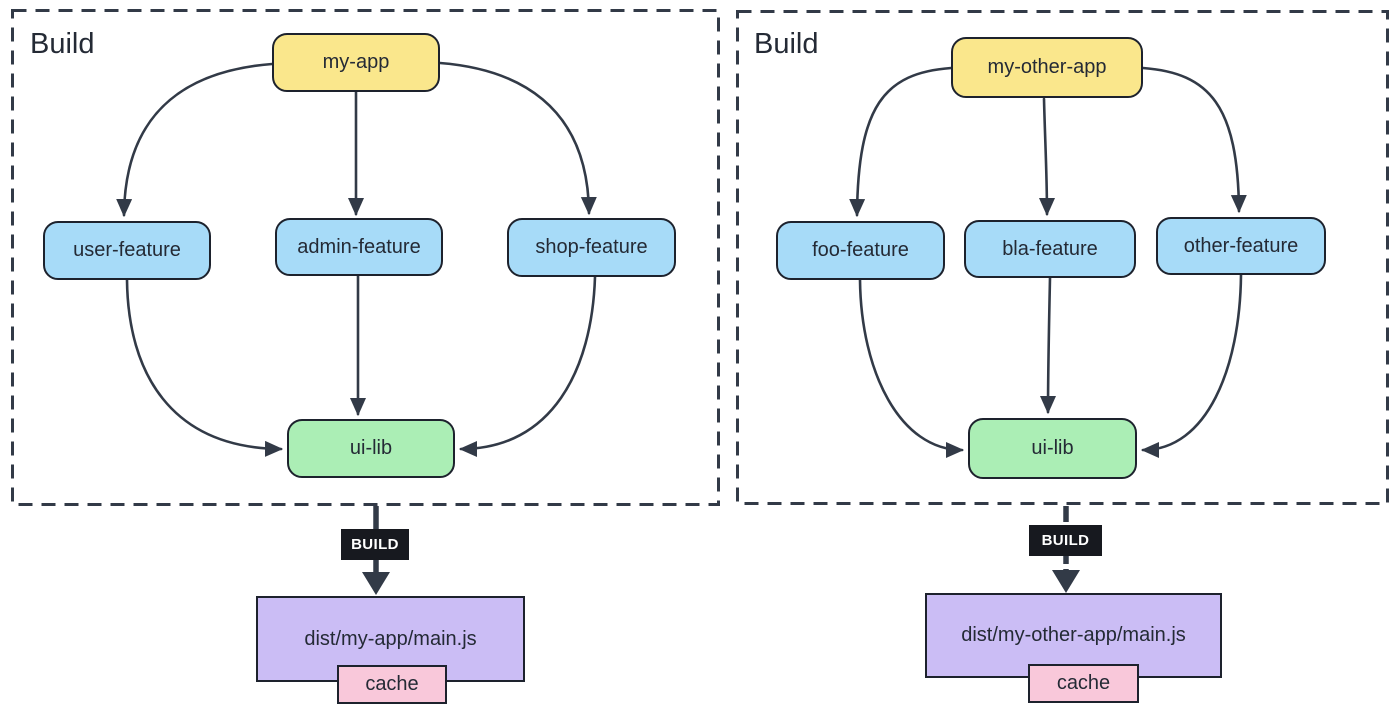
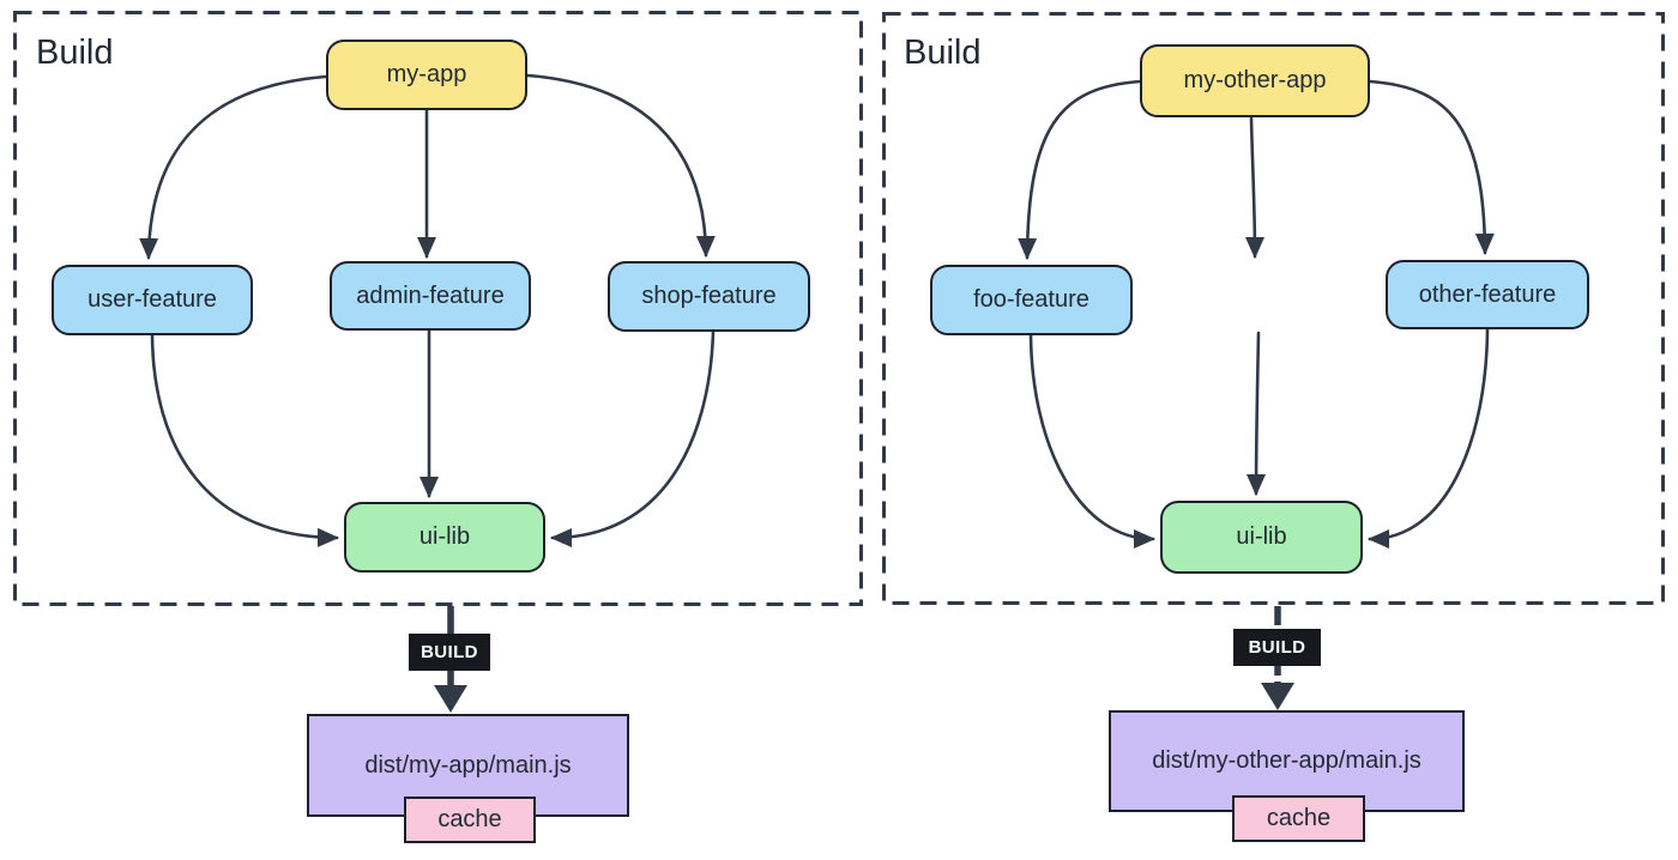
  Build
  my-app
  user-feature
  admin-feature
  shop-feature
  ui-lib
  BUILD
  dist/my-app/main.js
  cache
  Build
  my-other-app
  foo-feature
- bla-feature
  other-feature
  ui-lib
  BUILD
  dist/my-other-app/main.js
  cache
